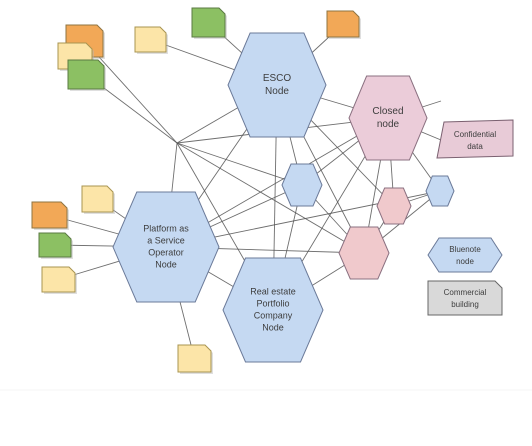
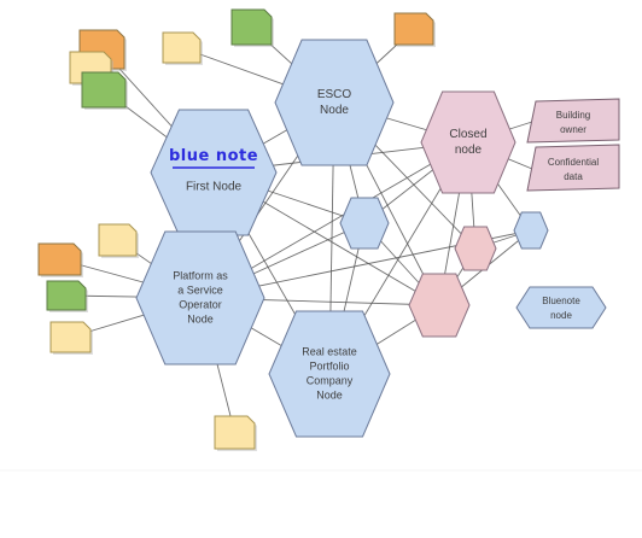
+ blue note
+ First Node
  ESCO
  Node
  Closed
  node
  Platform as
  a Service
  Operator
  Node
  Real estate
  Portfolio
  Company
  Node
+ Building
+ owner
  Confidential
  data
  Bluenote
  node
- Commercial
- building
